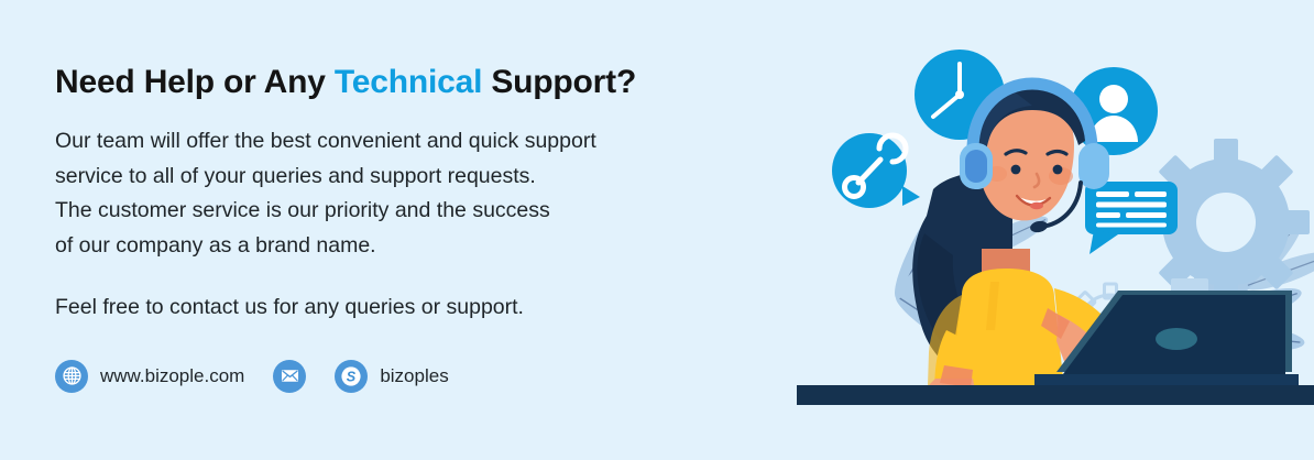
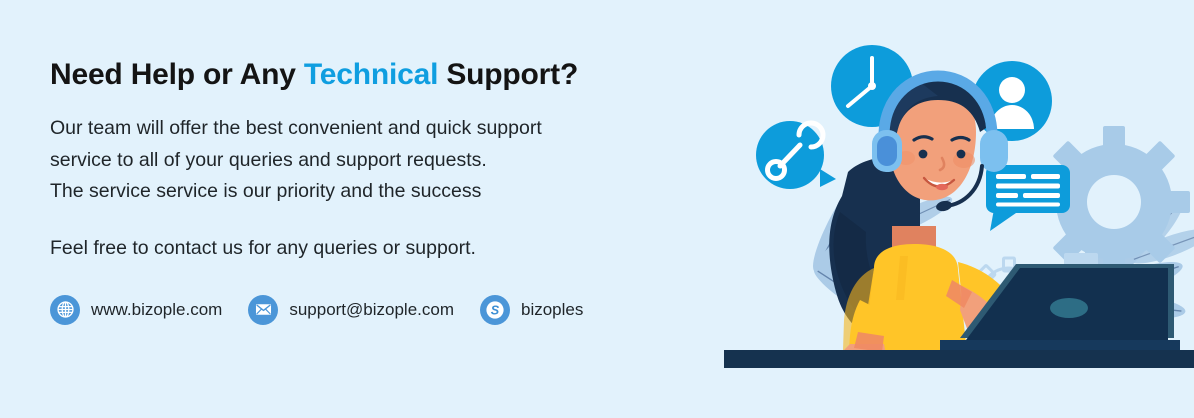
  Need Help or Any Technical Support?
  Our team will offer the best convenient and quick support
  service to all of your queries and support requests.
- The customer service is our priority and the success
+ The service service is our priority and the success
- of our company as a brand name.
  Feel free to contact us for any queries or support.
  www.bizople.com
+ support@bizople.com
  S
  bizoples
